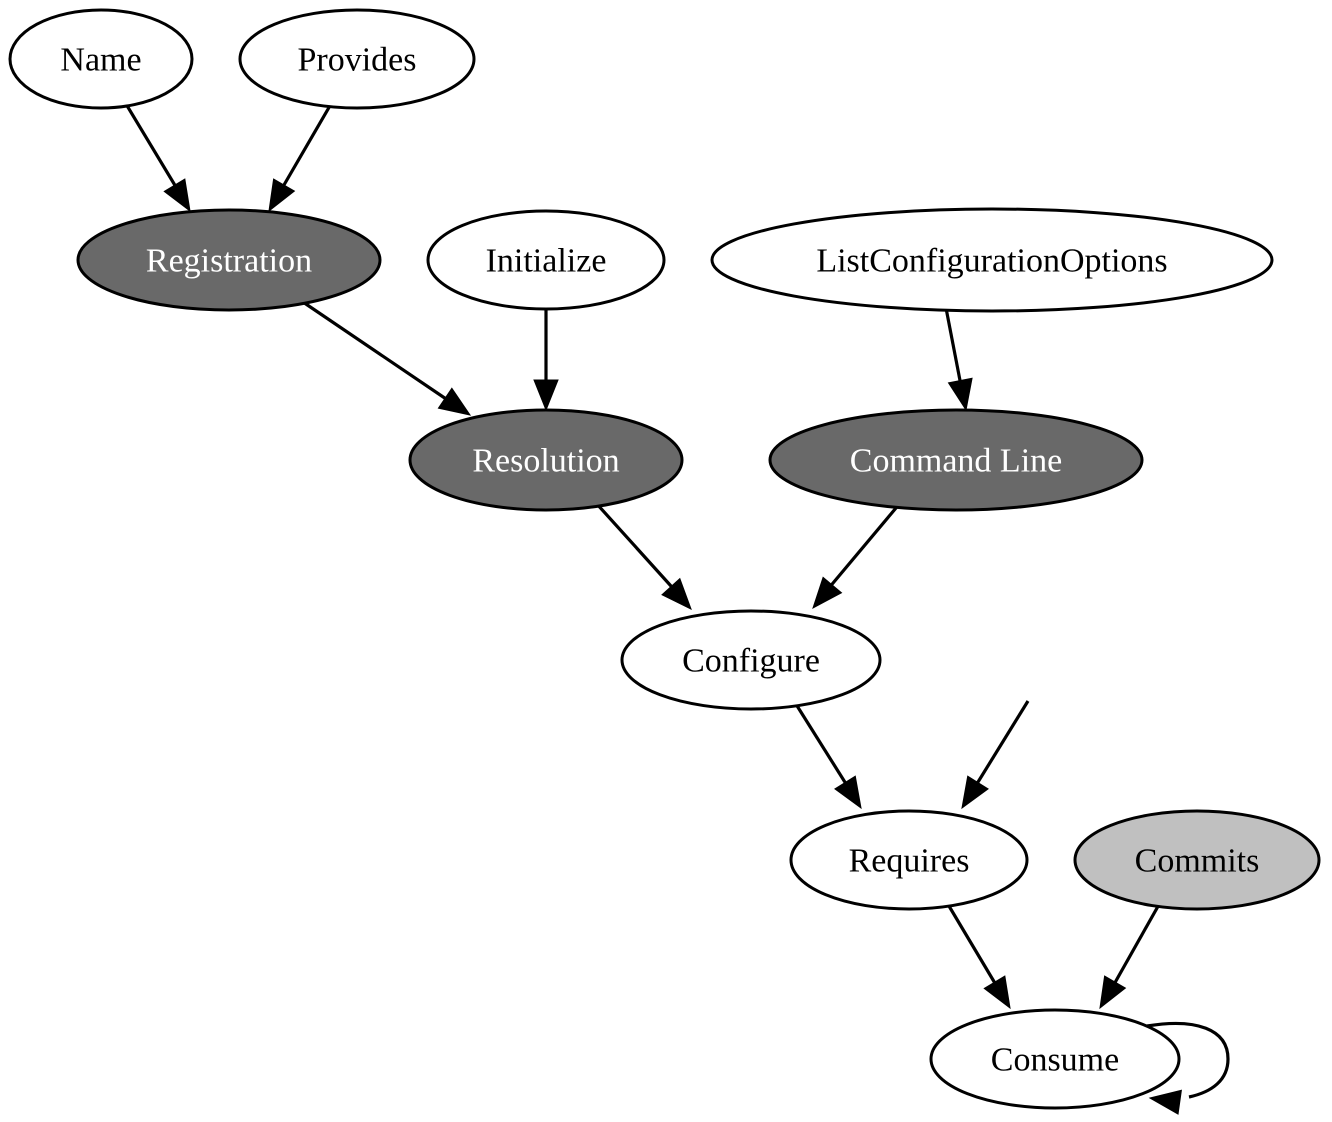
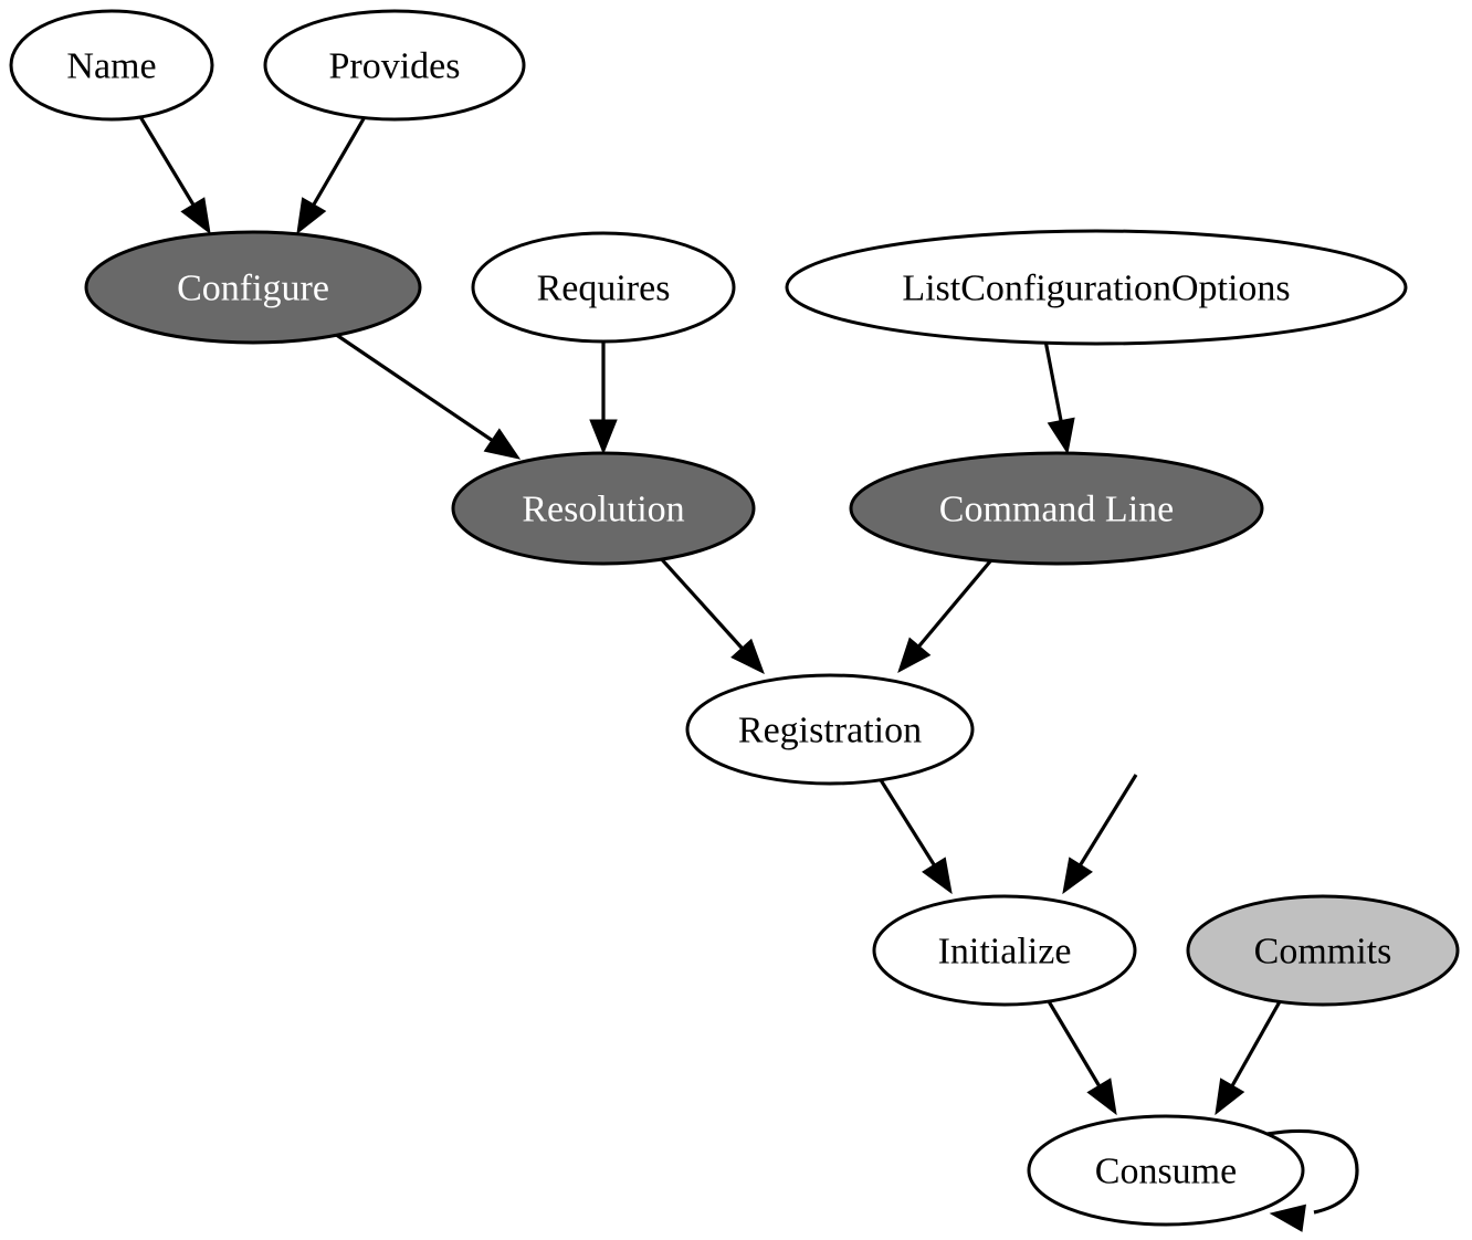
  Name
  Provides
- Registration
+ Configure
- Initialize
+ Requires
  ListConfigurationOptions
  Resolution
  Command Line
- Configure
+ Registration
- Requires
+ Initialize
  Commits
  Consume
